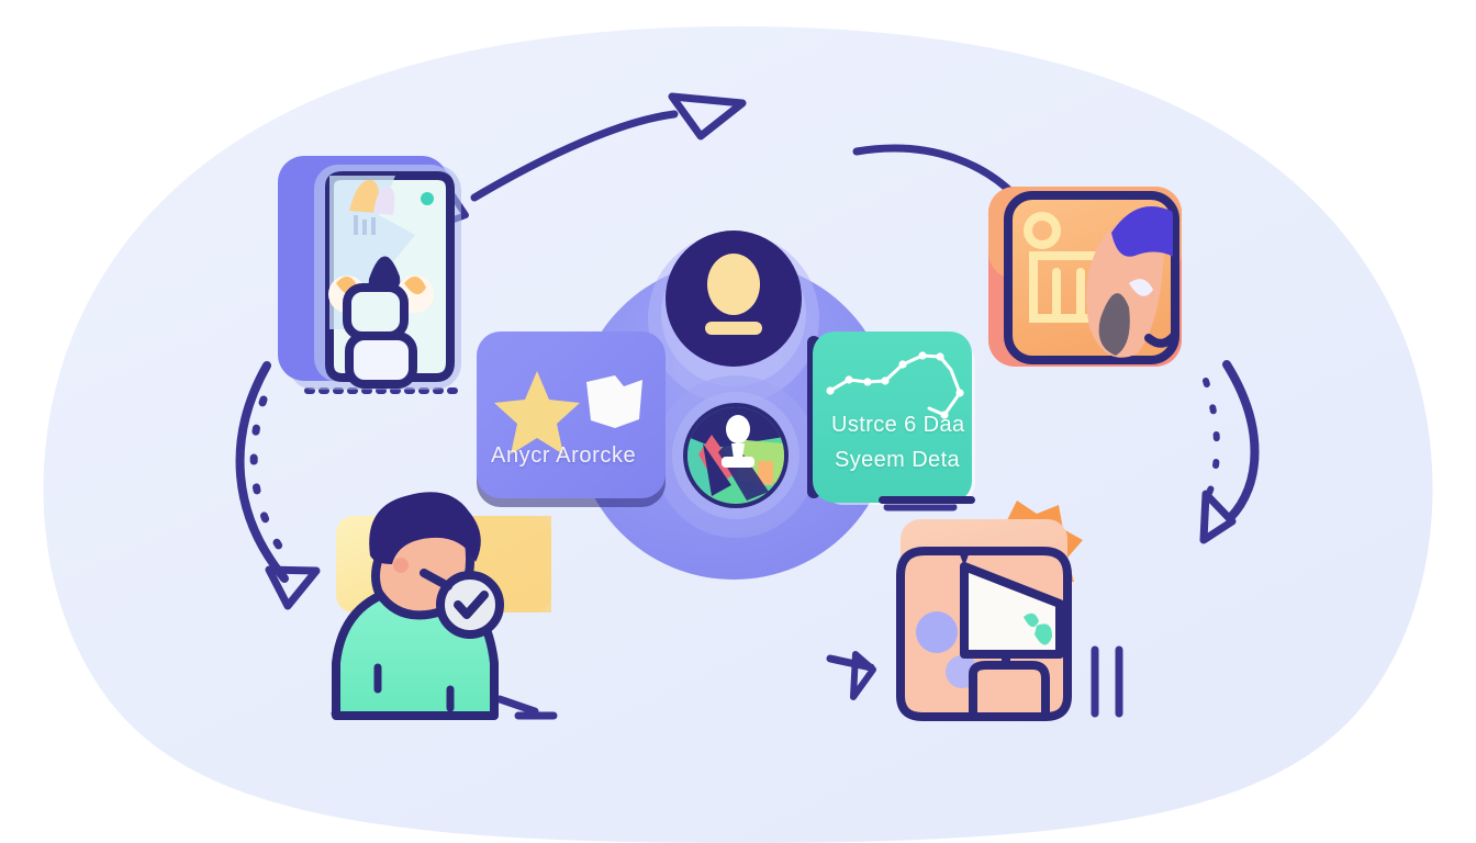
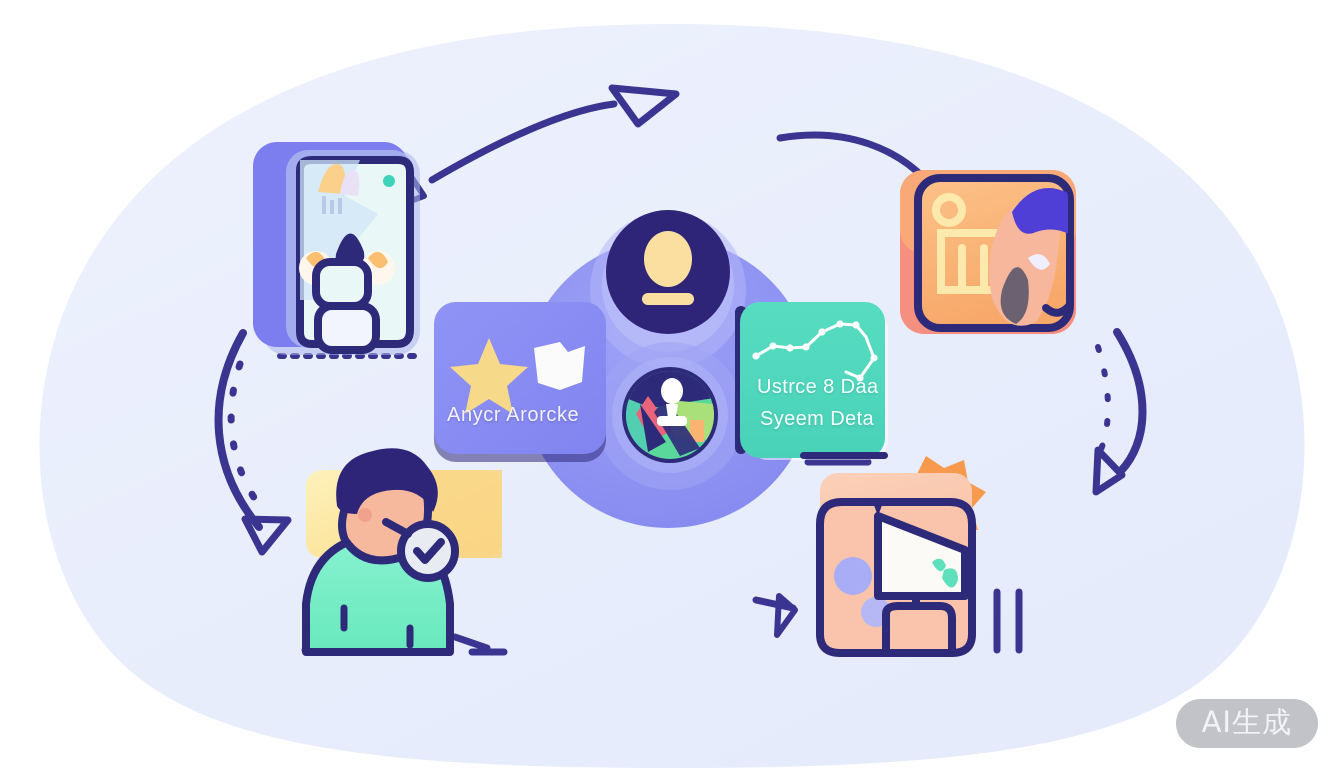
  Anycr Arorcke
- Ustrce 6 Daa
+ Ustrce 8 Daa
  Syeem Deta
+ AI生成
